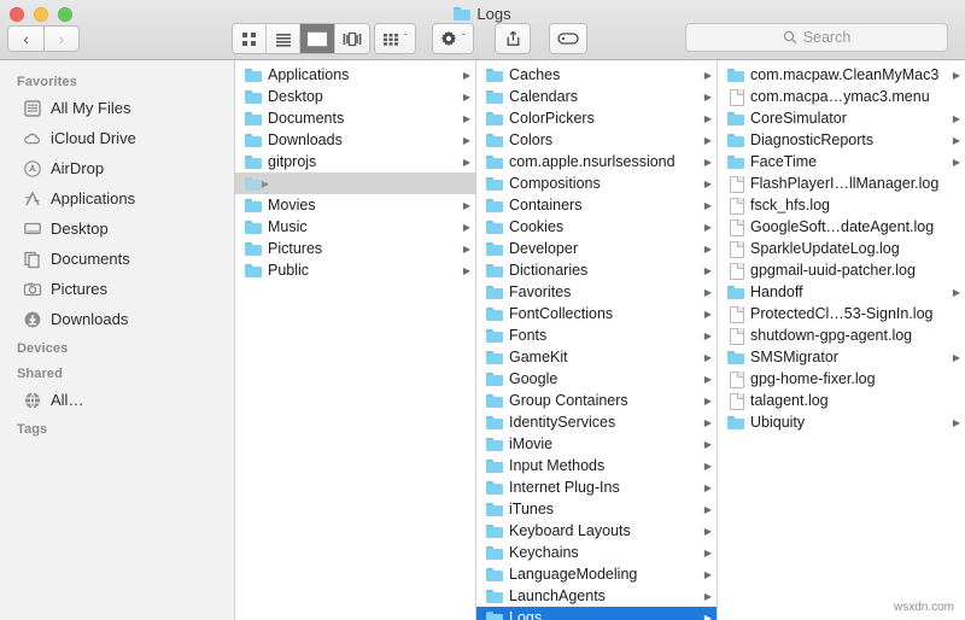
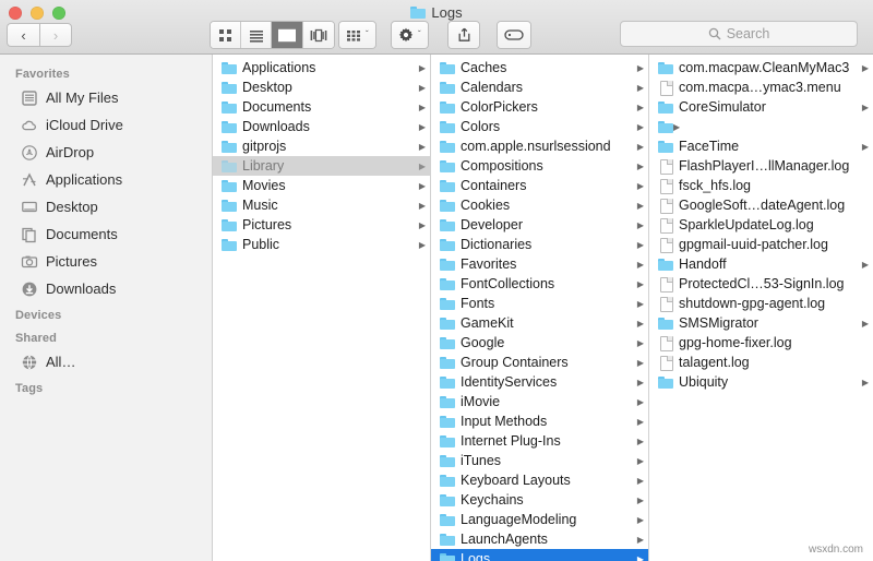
  Logs
  ‹
  ›
  ˇ
  ˇ
  Search
  Favorites
  All My Files
  iCloud Drive
  AirDrop
  Applications
  Desktop
  Documents
  Pictures
  Downloads
  Devices
  Shared
  All…
  Tags
  Applications
  ▶
  Desktop
  ▶
  Documents
  ▶
  Downloads
  ▶
  gitprojs
  ▶
+ Library
  ▶
  Movies
  ▶
  Music
  ▶
  Pictures
  ▶
  Public
  ▶
  Caches
  ▶
  Calendars
  ▶
  ColorPickers
  ▶
  Colors
  ▶
  com.apple.nsurlsessiond
  ▶
  Compositions
  ▶
  Containers
  ▶
  Cookies
  ▶
  Developer
  ▶
  Dictionaries
  ▶
  Favorites
  ▶
  FontCollections
  ▶
  Fonts
  ▶
  GameKit
  ▶
  Google
  ▶
  Group Containers
  ▶
  IdentityServices
  ▶
  iMovie
  ▶
  Input Methods
  ▶
  Internet Plug-Ins
  ▶
  iTunes
  ▶
  Keyboard Layouts
  ▶
  Keychains
  ▶
  LanguageModeling
  ▶
  LaunchAgents
  ▶
  Logs
  ▶
  com.macpaw.CleanMyMac3
  ▶
  com.macpa…ymac3.menu
  CoreSimulator
  ▶
- DiagnosticReports
  ▶
  FaceTime
  ▶
  FlashPlayerI…llManager.log
  fsck_hfs.log
  GoogleSoft…dateAgent.log
  SparkleUpdateLog.log
  gpgmail-uuid-patcher.log
  Handoff
  ▶
  ProtectedCl…53-SignIn.log
  shutdown-gpg-agent.log
  SMSMigrator
  ▶
  gpg-home-fixer.log
  talagent.log
  Ubiquity
  ▶
  wsxdn.com
